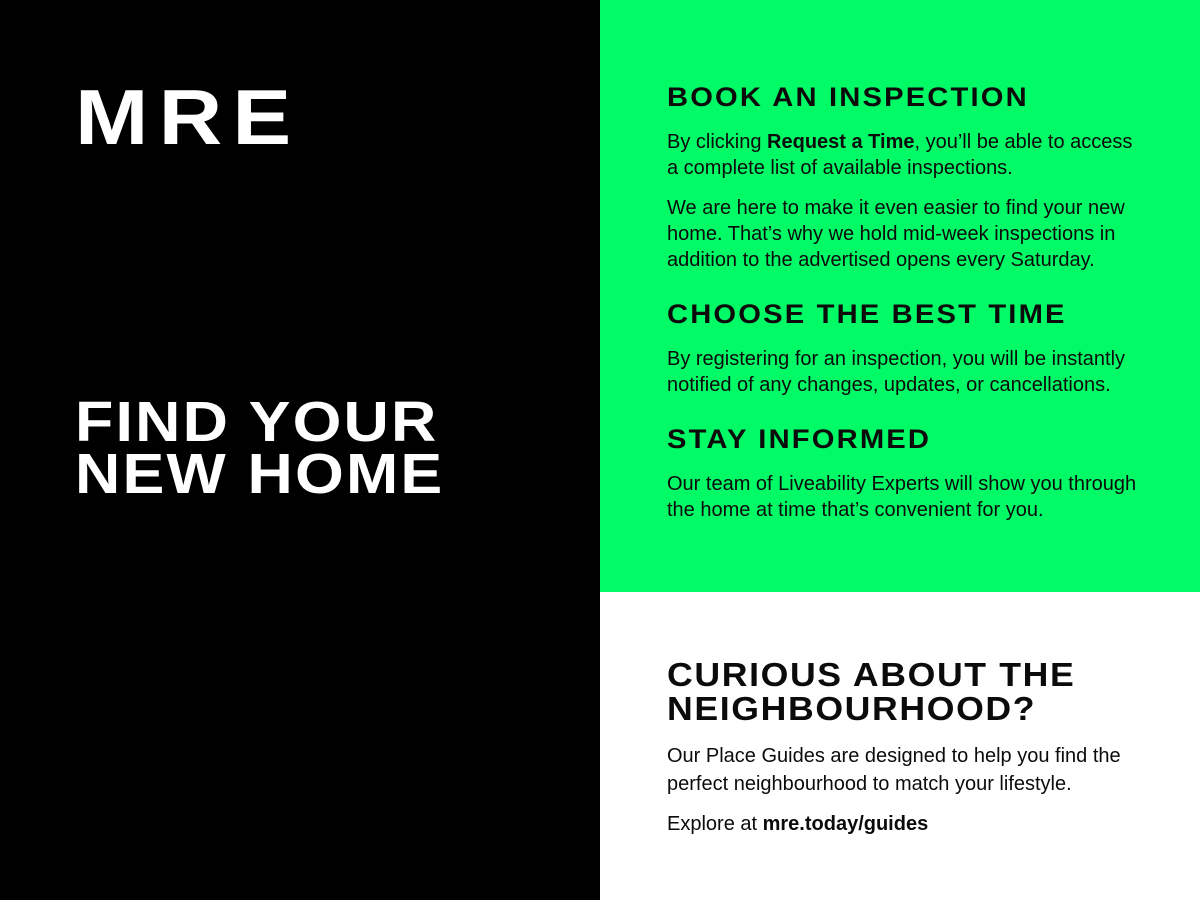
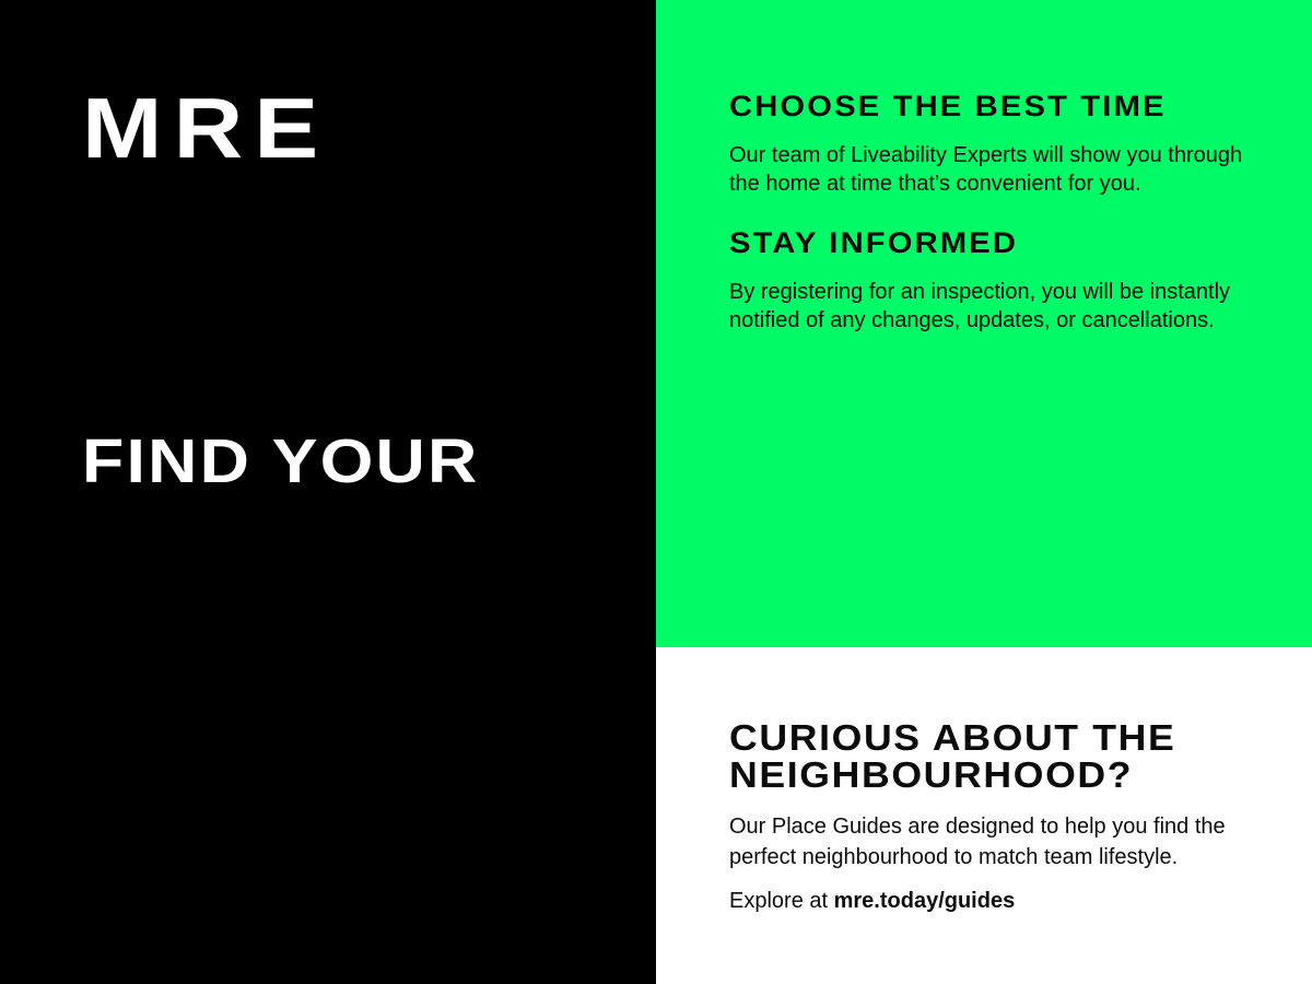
  MRE
  FIND YOUR
- NEW HOME
- BOOK AN INSPECTION
- By clicking Request a Time, you’ll be able to access a complete list of available inspections.
- We are here to make it even easier to find your new home. That’s why we hold mid-week inspections in addition to the advertised opens every Saturday.
  CHOOSE THE BEST TIME
- By registering for an inspection, you will be instantly notified of any changes, updates, or cancellations.
+ Our team of Liveability Experts will show you through the home at time that’s convenient for you.
  STAY INFORMED
- Our team of Liveability Experts will show you through the home at time that’s convenient for you.
+ By registering for an inspection, you will be instantly notified of any changes, updates, or cancellations.
  CURIOUS ABOUT THE NEIGHBOURHOOD?
- Our Place Guides are designed to help you find the perfect neighbourhood to match your lifestyle.
+ Our Place Guides are designed to help you find the perfect neighbourhood to match team lifestyle.
  Explore at mre.today/guides
